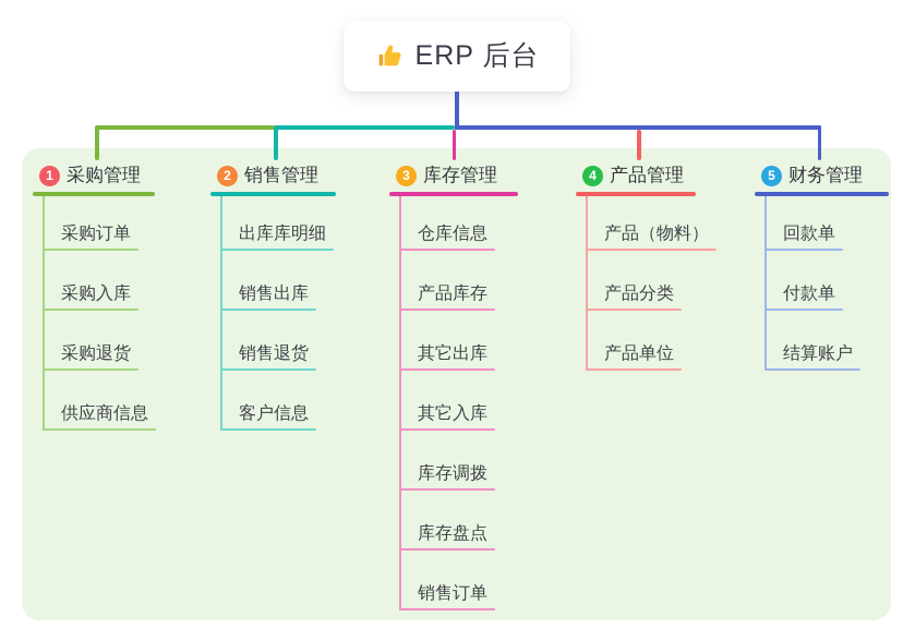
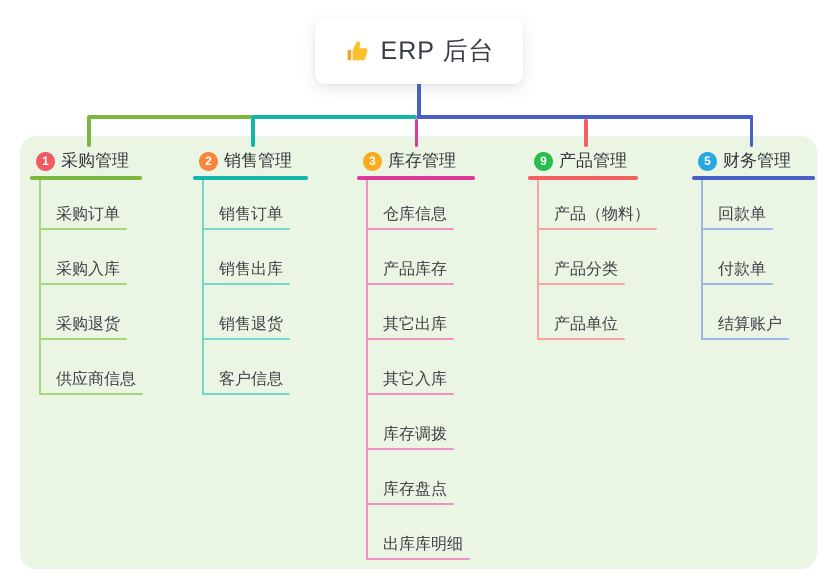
  1
  采购管理
  采购订单
  采购入库
  采购退货
  供应商信息
  2
  销售管理
- 出库库明细
+ 销售订单
  销售出库
  销售退货
  客户信息
  3
  库存管理
  仓库信息
  产品库存
  其它出库
  其它入库
  库存调拨
  库存盘点
- 销售订单
+ 出库库明细
- 4
+ 9
  产品管理
  产品（物料）
  产品分类
  产品单位
  5
  财务管理
  回款单
  付款单
  结算账户
  ERP 后台
